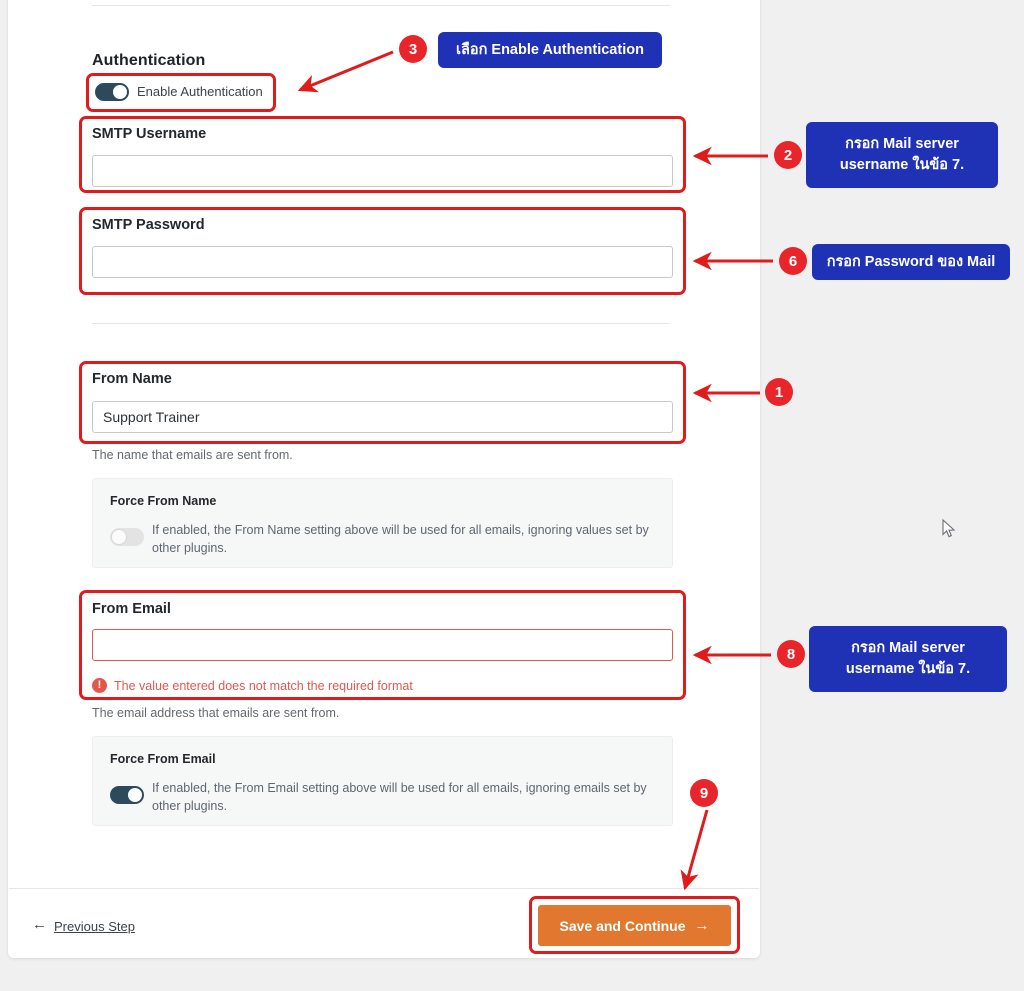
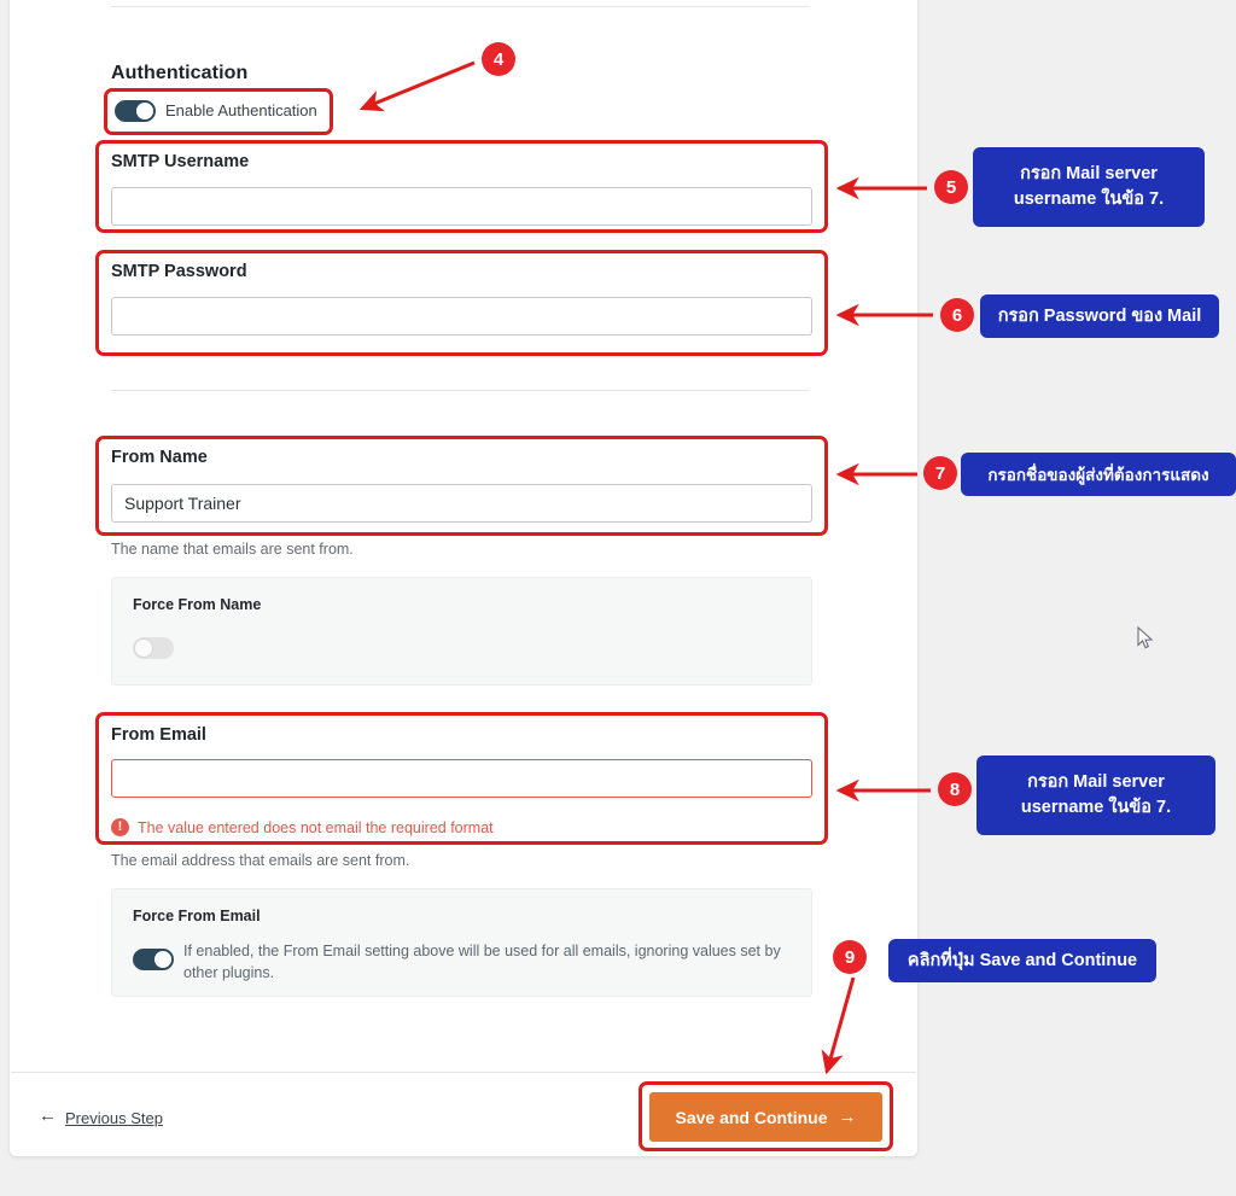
  Authentication
  Enable Authentication
  SMTP Username
  SMTP Password
  From Name
  Support Trainer
  The name that emails are sent from.
  Force From Name
- If enabled, the From Name setting above will be used for all emails, ignoring values set by other plugins.
  From Email
  !
- The value entered does not match the required format
+ The value entered does not email the required format
  The email address that emails are sent from.
  Force From Email
- If enabled, the From Email setting above will be used for all emails, ignoring emails set by other plugins.
+ If enabled, the From Email setting above will be used for all emails, ignoring values set by other plugins.
  ←
  Previous Step
  Save and Continue
  →
- 3
+ 4
- 2
+ 5
  6
- 1
+ 7
  8
  9
- เลือก Enable Authentication
  กรอก Mail server
  username ในข้อ 7.
  กรอก Password ของ Mail
+ กรอกชื่อของผู้ส่งที่ต้องการแสดง
  กรอก Mail server
  username ในข้อ 7.
+ คลิกที่ปุ่ม Save and Continue
